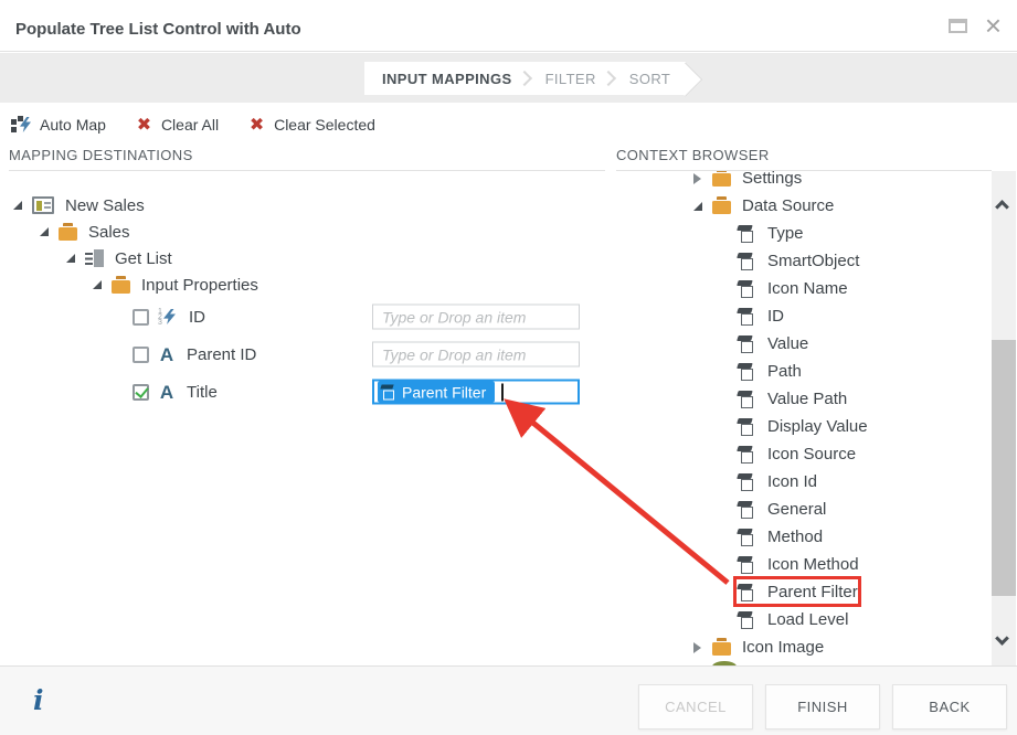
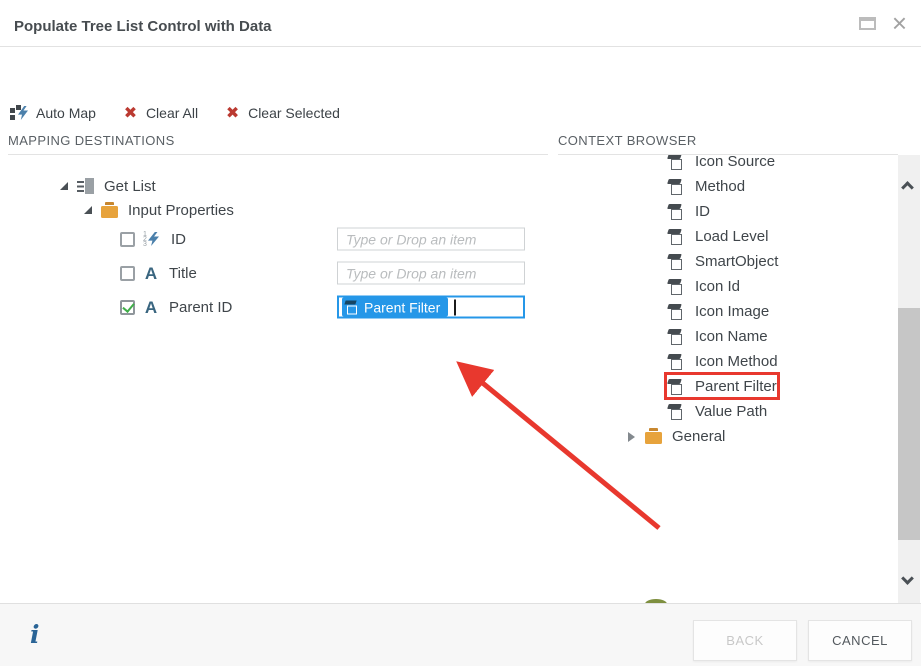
- Populate Tree List Control with Auto
+ Populate Tree List Control with Data
  ×
- INPUT MAPPINGS
- FILTER
- SORT
  Auto Map
  Clear All
  Clear Selected
  MAPPING DESTINATIONS
- New Sales
- Sales
  Get List
  Input Properties
  ID
  Type or Drop an item
- Parent ID
+ Title
  Type or Drop an item
- Title
+ Parent ID
  Parent Filter
  CONTEXT BROWSER
- Settings
- Data Source
- Type
- SmartObject
+ Icon Source
- Icon Name
+ Method
  ID
- Value
- Path
- Value Path
+ Load Level
- Display Value
- Icon Source
+ SmartObject
  Icon Id
- General
+ Icon Image
- Method
+ Icon Name
  Icon Method
  Parent Filter
- Load Level
+ Value Path
- Icon Image
+ General
  i
- CANCEL
+ BACK
- FINISH
- BACK
+ CANCEL
